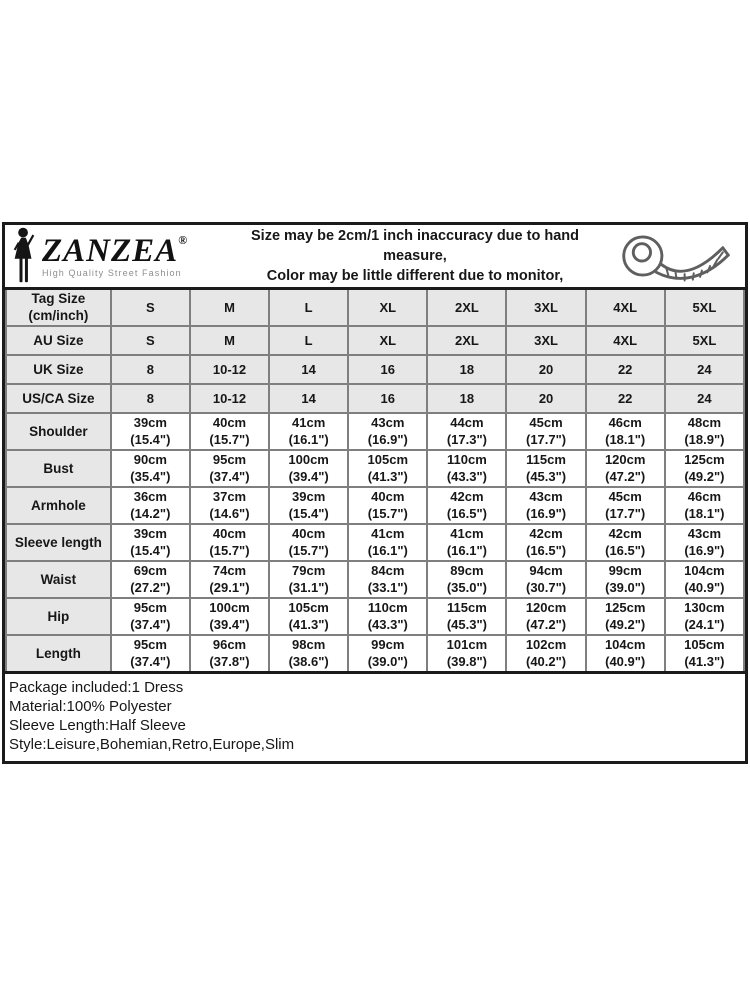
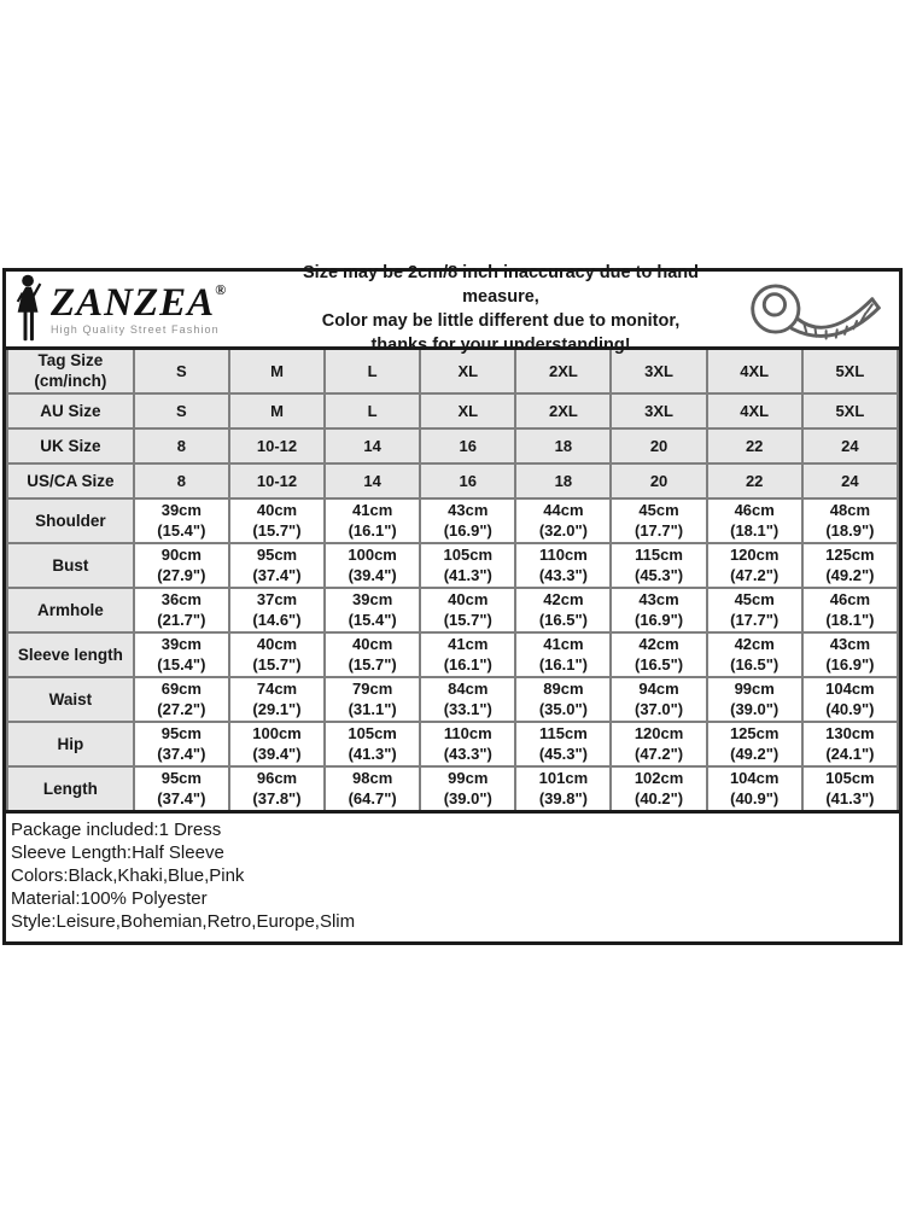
  ZANZEA®
  High Quality Street Fashion
- Size may be 2cm/1 inch inaccuracy due to hand measure,
+ Size may be 2cm/8 inch inaccuracy due to hand measure,
  Color may be little different due to monitor,
+ thanks for your understanding!
  Tag Size(cm/inch)	S	M	L	XL	2XL	3XL	4XL	5XL
  AU Size	S	M	L	XL	2XL	3XL	4XL	5XL
  UK Size	8	10-12	14	16	18	20	22	24
  US/CA Size	8	10-12	14	16	18	20	22	24
- Shoulder	39cm(15.4")	40cm(15.7")	41cm(16.1")	43cm(16.9")	44cm(17.3")	45cm(17.7")	46cm(18.1")	48cm(18.9")
+ Shoulder	39cm(15.4")	40cm(15.7")	41cm(16.1")	43cm(16.9")	44cm(32.0")	45cm(17.7")	46cm(18.1")	48cm(18.9")
- Bust	90cm(35.4")	95cm(37.4")	100cm(39.4")	105cm(41.3")	110cm(43.3")	115cm(45.3")	120cm(47.2")	125cm(49.2")
+ Bust	90cm(27.9")	95cm(37.4")	100cm(39.4")	105cm(41.3")	110cm(43.3")	115cm(45.3")	120cm(47.2")	125cm(49.2")
- Armhole	36cm(14.2")	37cm(14.6")	39cm(15.4")	40cm(15.7")	42cm(16.5")	43cm(16.9")	45cm(17.7")	46cm(18.1")
+ Armhole	36cm(21.7")	37cm(14.6")	39cm(15.4")	40cm(15.7")	42cm(16.5")	43cm(16.9")	45cm(17.7")	46cm(18.1")
  Sleeve length	39cm(15.4")	40cm(15.7")	40cm(15.7")	41cm(16.1")	41cm(16.1")	42cm(16.5")	42cm(16.5")	43cm(16.9")
- Waist	69cm(27.2")	74cm(29.1")	79cm(31.1")	84cm(33.1")	89cm(35.0")	94cm(30.7")	99cm(39.0")	104cm(40.9")
+ Waist	69cm(27.2")	74cm(29.1")	79cm(31.1")	84cm(33.1")	89cm(35.0")	94cm(37.0")	99cm(39.0")	104cm(40.9")
  Hip	95cm(37.4")	100cm(39.4")	105cm(41.3")	110cm(43.3")	115cm(45.3")	120cm(47.2")	125cm(49.2")	130cm(24.1")
- Length	95cm(37.4")	96cm(37.8")	98cm(38.6")	99cm(39.0")	101cm(39.8")	102cm(40.2")	104cm(40.9")	105cm(41.3")
+ Length	95cm(37.4")	96cm(37.8")	98cm(64.7")	99cm(39.0")	101cm(39.8")	102cm(40.2")	104cm(40.9")	105cm(41.3")
  Package included:1 Dress
- Material:100% Polyester
+ Sleeve Length:Half Sleeve
+ Colors:Black,Khaki,Blue,Pink
- Sleeve Length:Half Sleeve
+ Material:100% Polyester
  Style:Leisure,Bohemian,Retro,Europe,Slim
